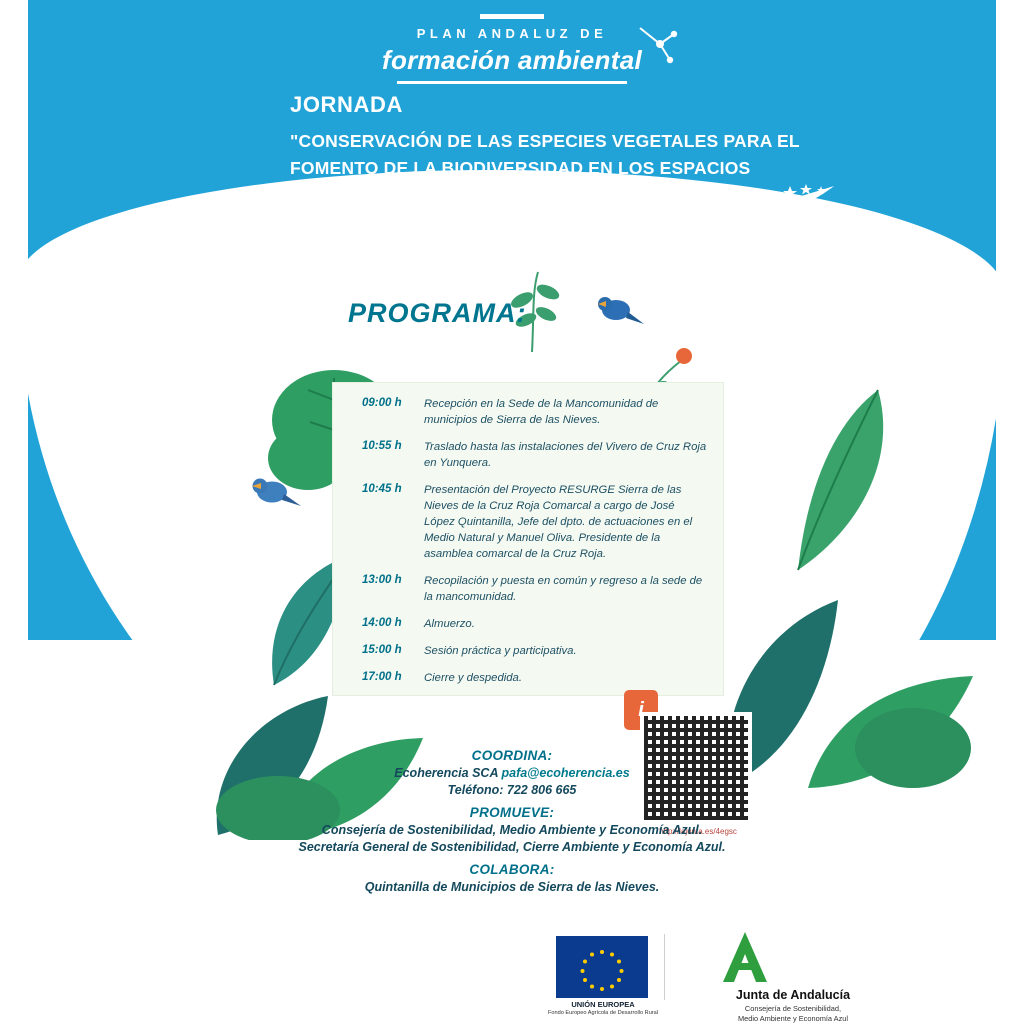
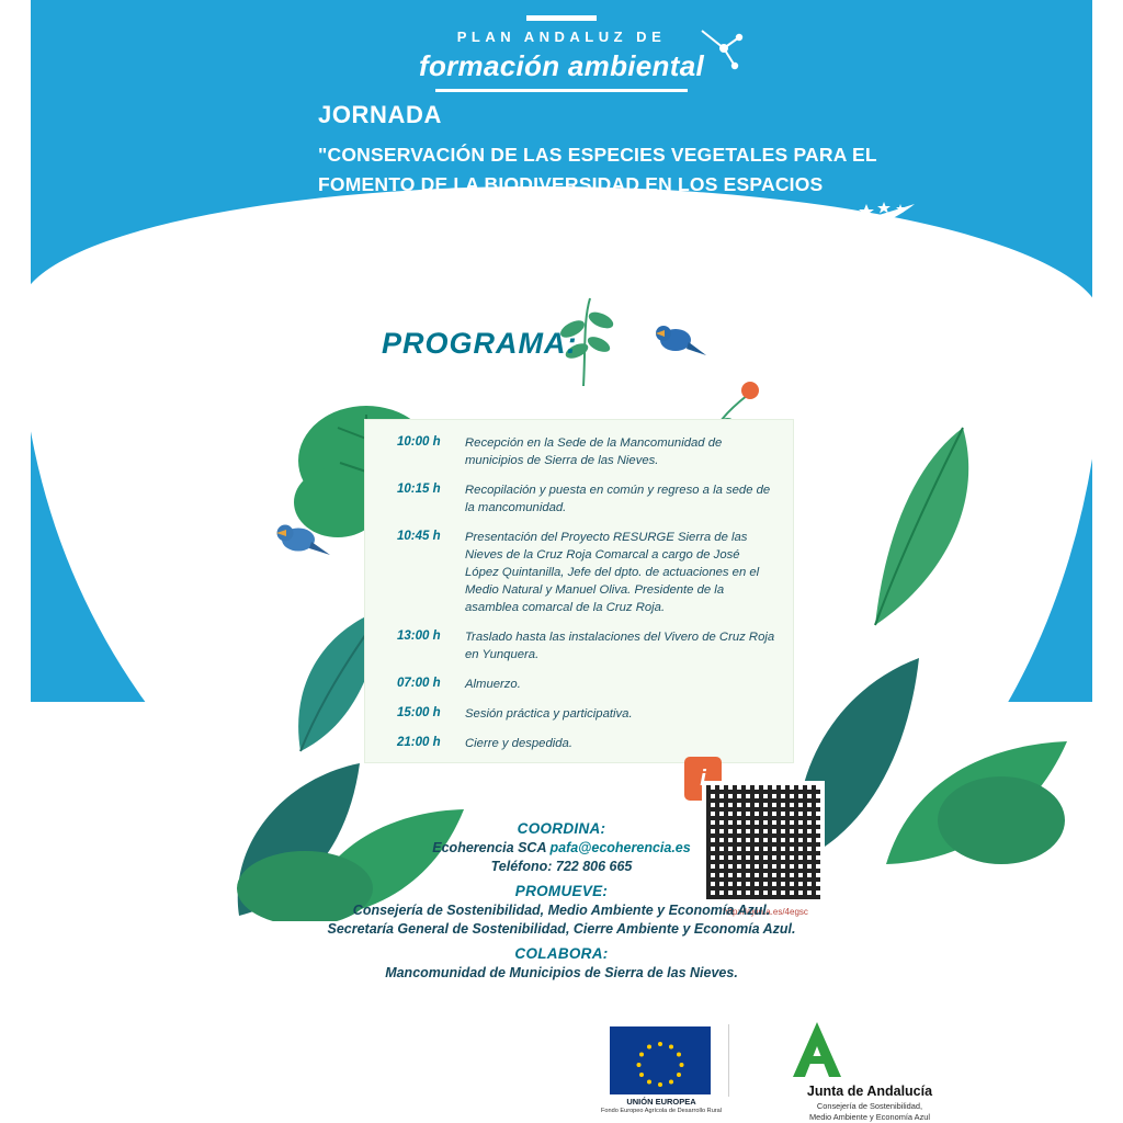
  PLAN ANDALUZ DE
  formación ambiental
  JORNADA
  "CONSERVACIÓN DE LAS ESPECIES VEGETALES PARA EL FOMENTO DE LA BIODIVERSIDAD EN LOS ESPACIOS
  PROGRAMA:
- 09:00 h
+ 10:00 h
  Recepción en la Sede de la Mancomunidad de municipios de Sierra de las Nieves.
- 10:55 h
+ 10:15 h
- Traslado hasta las instalaciones del Vivero de Cruz Roja en Yunquera.
+ Recopilación y puesta en común y regreso a la sede de la mancomunidad.
  10:45 h
  Presentación del Proyecto RESURGE Sierra de las Nieves de la Cruz Roja Comarcal a cargo de José López Quintanilla, Jefe del dpto. de actuaciones en el Medio Natural y Manuel Oliva. Presidente de la asamblea comarcal de la Cruz Roja.
  13:00 h
- Recopilación y puesta en común y regreso a la sede de la mancomunidad.
+ Traslado hasta las instalaciones del Vivero de Cruz Roja en Yunquera.
- 14:00 h
+ 07:00 h
  Almuerzo.
  15:00 h
  Sesión práctica y participativa.
- 17:00 h
+ 21:00 h
  Cierre y despedida.
  i
  http://lajunta.es/4egsc
  COORDINA:
  Ecoherencia SCA pafa@ecoherencia.es
  Teléfono: 722 806 665
  PROMUEVE:
  Consejería de Sostenibilidad, Medio Ambiente y Economía Azul.
  Secretaría General de Sostenibilidad, Cierre Ambiente y Economía Azul.
  COLABORA:
- Quintanilla de Municipios de Sierra de las Nieves.
+ Mancomunidad de Municipios de Sierra de las Nieves.
  UNIÓN EUROPEA
  Junta de Andalucía
  Consejería de Sostenibilidad,
  Medio Ambiente y Economía Azul
